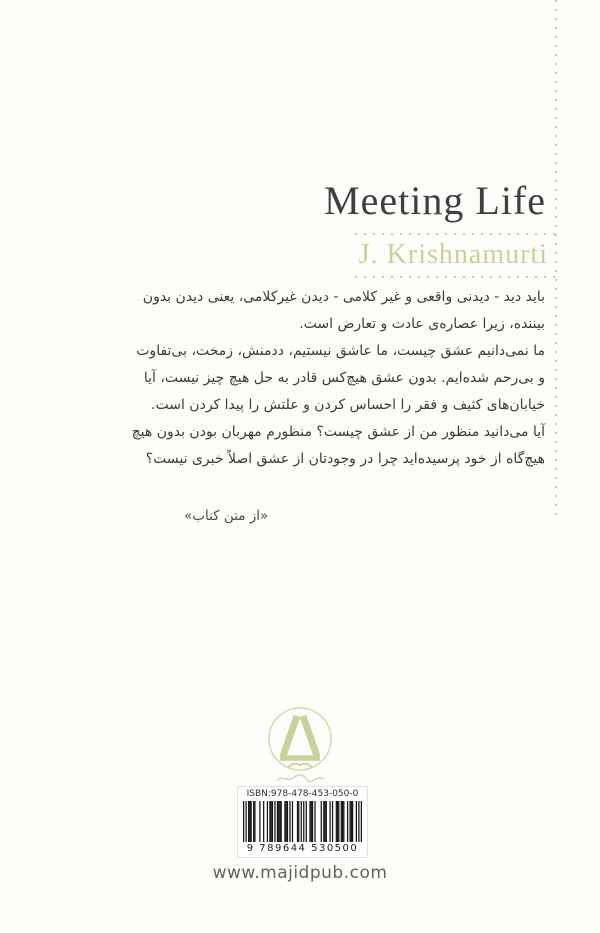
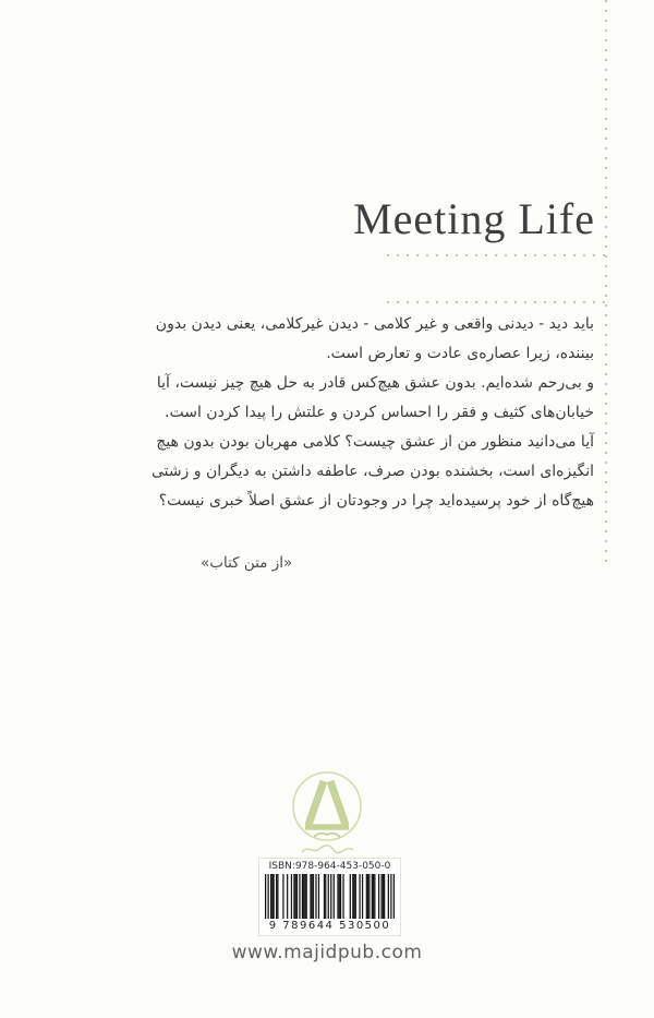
  Meeting Life
- J. Krishnamurti
  باید دید - دیدنی واقعی و غیر کلامی - دیدن غیرکلامی، یعنی دیدن بدون
  بیننده، زیرا عصاره‌ی عادت و تعارض است.
- ما نمی‌دانیم عشق چیست، ما عاشق نیستیم، ددمنش، زمخت، بی‌تفاوت
  و بی‌رحم شده‌ایم. بدون عشق هیچکس قادر به حل هیچ چیز نیست، آیا
  خیابان‌های کثیف و فقر را احساس کردن و علتش را پیدا کردن است.
- آیا می‌دانید منظور من از عشق چیست؟ منظورم مهربان بودن بدون هیچ
+ آیا می‌دانید منظور من از عشق چیست؟ کلامی مهربان بودن بدون هیچ
+ انگیزه‌ای است، بخشنده بودن صرف، عاطفه داشتن به دیگران و زشتی
  هیچ‌گاه از خود پرسیده‌اید چرا در وجودتان از عشق اصلاً خبری نیست؟
  «از متن کتاب»
- ISBN:978-478-453-050-0
+ ISBN:978-964-453-050-0
  9 789644 530500
  www.majidpub.com
